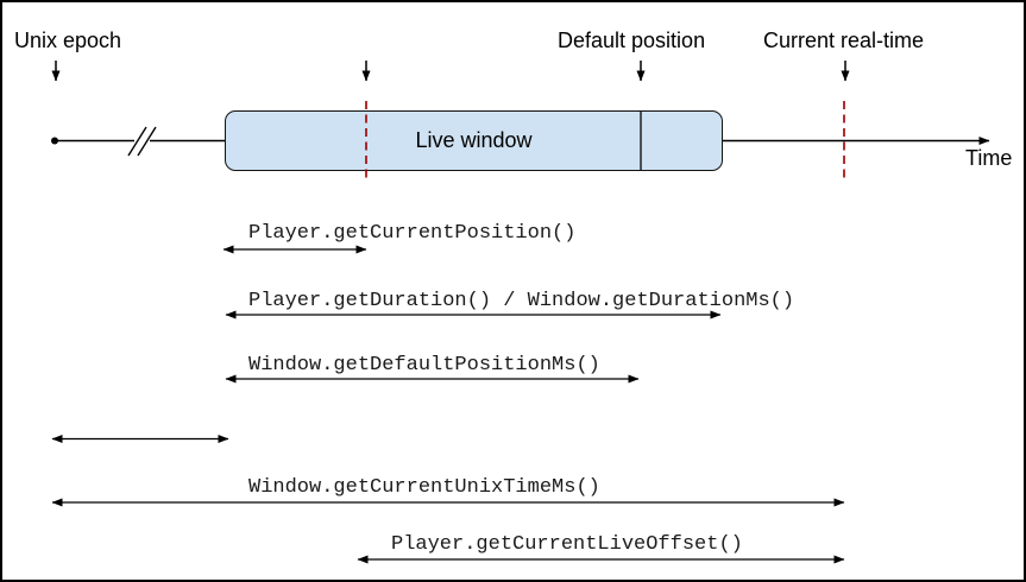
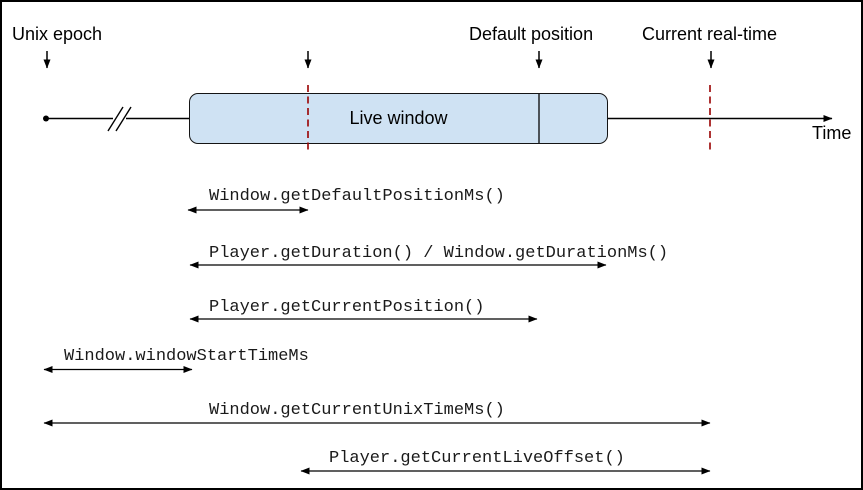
  Unix epoch
  Default position
  Current real-time
  Live window
  Time
- Player.getCurrentPosition()
+ Window.getDefaultPositionMs()
  Player.getDuration() / Window.getDurationMs()
- Window.getDefaultPositionMs()
+ Player.getCurrentPosition()
+ Window.windowStartTimeMs
  Window.getCurrentUnixTimeMs()
  Player.getCurrentLiveOffset()
